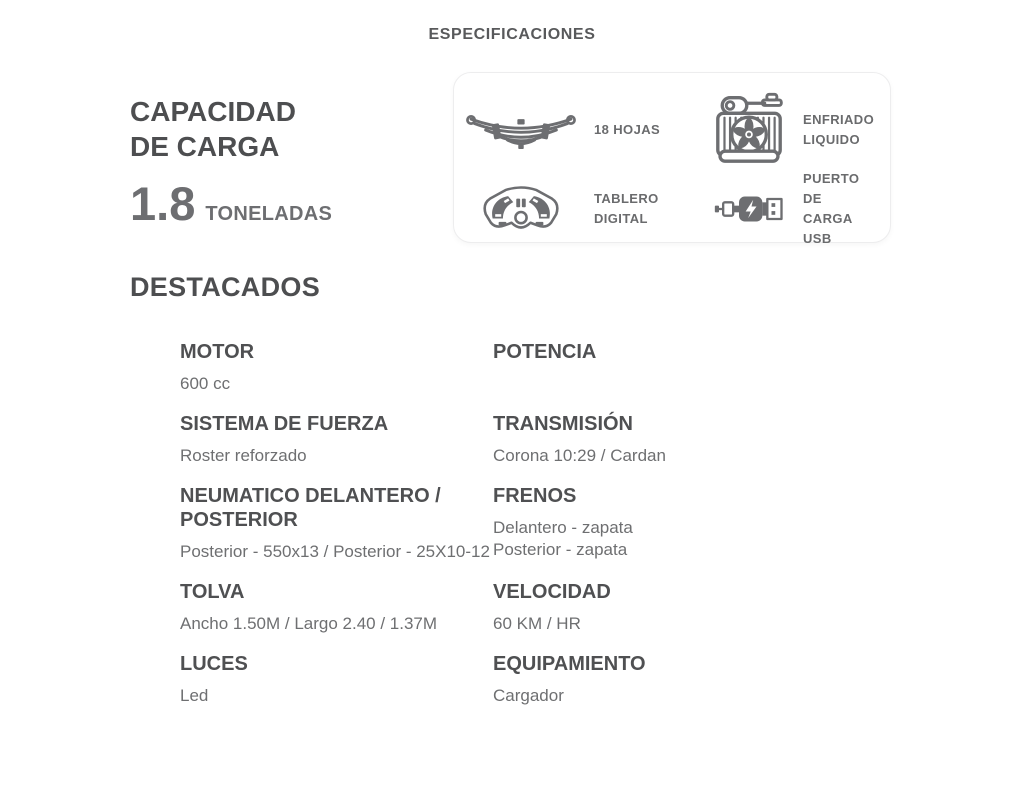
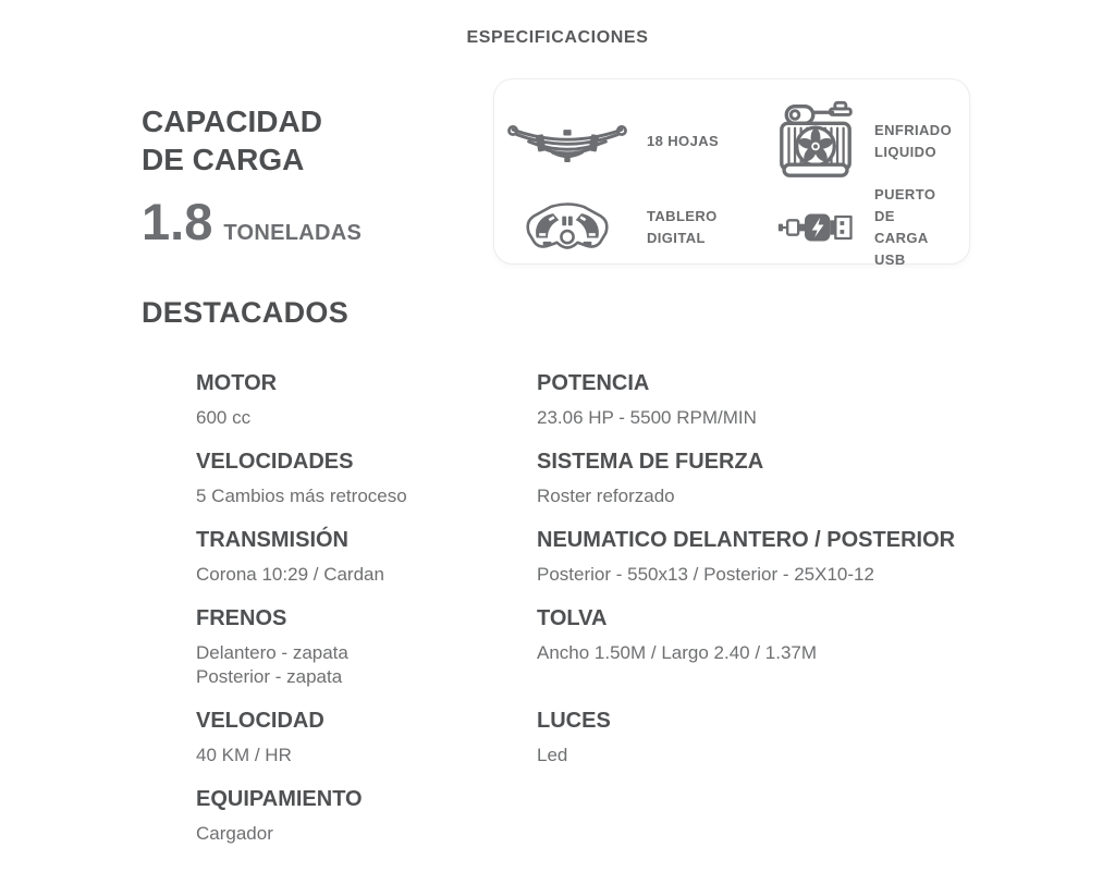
  ESPECIFICACIONES
  CAPACIDAD
  DE CARGA
  1.8
  TONELADAS
  18 HOJAS
  ENFRIADO
  LIQUIDO
  TABLERO
  DIGITAL
  PUERTO DE
  CARGA USB
  DESTACADOS
  MOTOR
  600 cc
  POTENCIA
+ 23.06 HP - 5500 RPM/MIN
+ VELOCIDADES
+ 5 Cambios más retroceso
  SISTEMA DE FUERZA
  Roster reforzado
  TRANSMISIÓN
  Corona 10:29 / Cardan
  NEUMATICO DELANTERO / POSTERIOR
  Posterior - 550x13 / Posterior - 25X10-12
  FRENOS
  Delantero - zapata
  Posterior - zapata
  TOLVA
  Ancho 1.50M / Largo 2.40 / 1.37M
  VELOCIDAD
- 60 KM / HR
+ 40 KM / HR
  LUCES
  Led
  EQUIPAMIENTO
  Cargador
